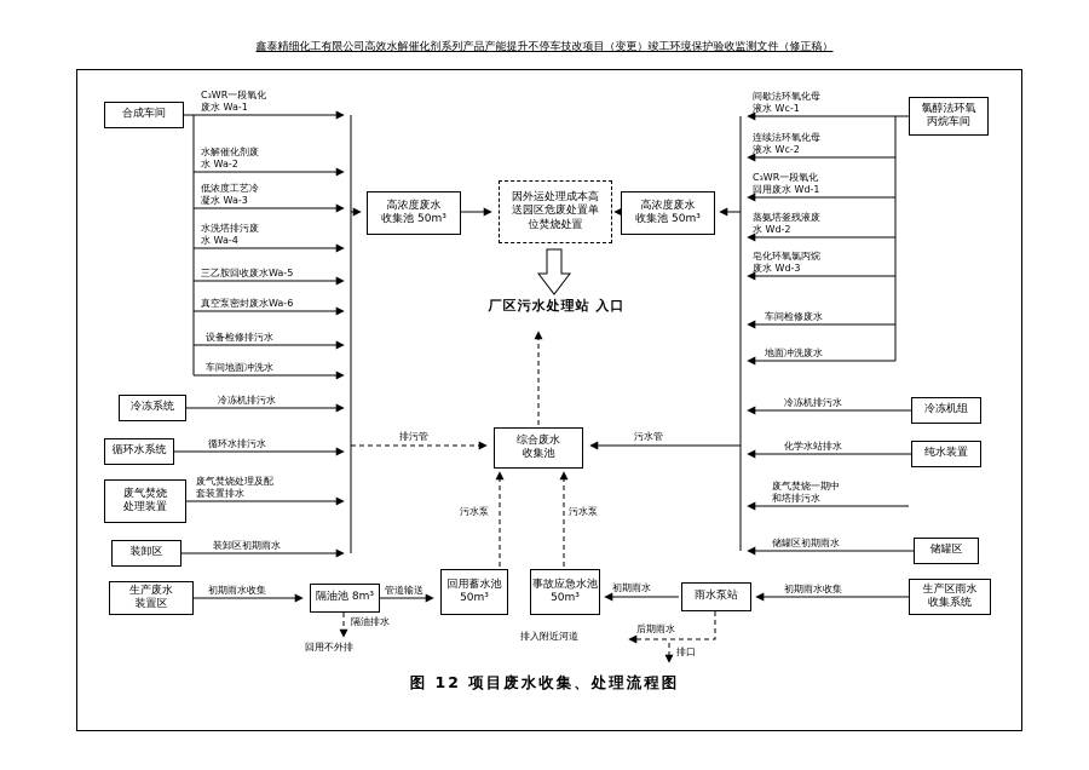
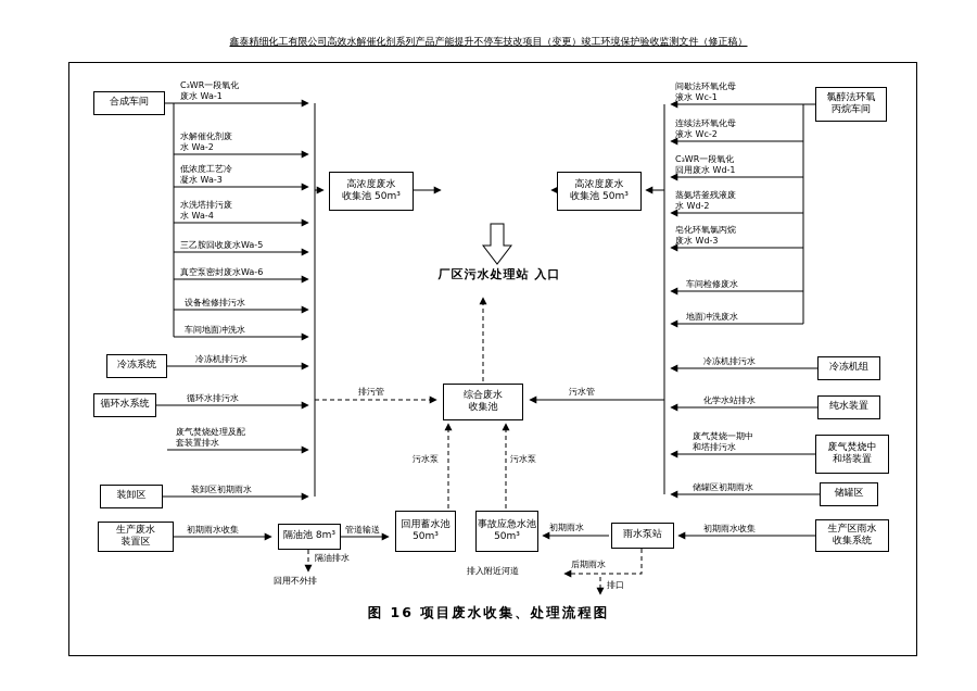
  鑫泰精细化工有限公司高效水解催化剂系列产品产能提升不停车技改项目（变更）竣工环境保护验收监测文件（修正稿）
  合成车间
  高浓度废水
  收集池 50m³
- 因外运处理成本高
- 送园区危废处置单
- 位焚烧处置
  高浓度废水
  收集池 50m³
  氯醇法环氧
  丙烷车间
  冷冻系统
  循环水系统
- 废气焚烧
- 处理装置
  装卸区
  生产废水
  装置区
  隔油池 8m³
  回用蓄水池
  50m³
  事故应急水池
  50m³
  综合废水
  收集池
  雨水泵站
  生产区雨水
  收集系统
  冷冻机组
  纯水装置
+ 废气焚烧中
+ 和塔装置
  储罐区
  厂区污水处理站 入口
  C₃WR一段氧化
  废水 Wa-1
  水解催化剂废
  水 Wa-2
  低浓度工艺冷
  凝水 Wa-3
  水洗塔排污废
  水 Wa-4
  三乙胺回收废水Wa-5
  真空泵密封废水Wa-6
  设备检修排污水
  车间地面冲洗水
  间歇法环氧化母
  液水 Wc-1
  连续法环氧化母
  液水 Wc-2
  C₃WR一段氧化
  回用废水 Wd-1
  蒸氨塔釜残液废
  水 Wd-2
  皂化环氧氯丙烷
  废水 Wd-3
  车间检修废水
  地面冲洗废水
  冷冻机排污水
  循环水排污水
  废气焚烧处理及配
  套装置排水
  装卸区初期雨水
  冷冻机排污水
  化学水站排水
  废气焚烧一期中
  和塔排污水
  储罐区初期雨水
  初期雨水收集
  管道输送
  隔油排水
  回用不外排
  初期雨水
  初期雨水收集
  后期雨水
  排入附近河道
  排口
  排污管
  污水管
  污水泵
  污水泵
- 图 12 项目废水收集、处理流程图
+ 图 16 项目废水收集、处理流程图
